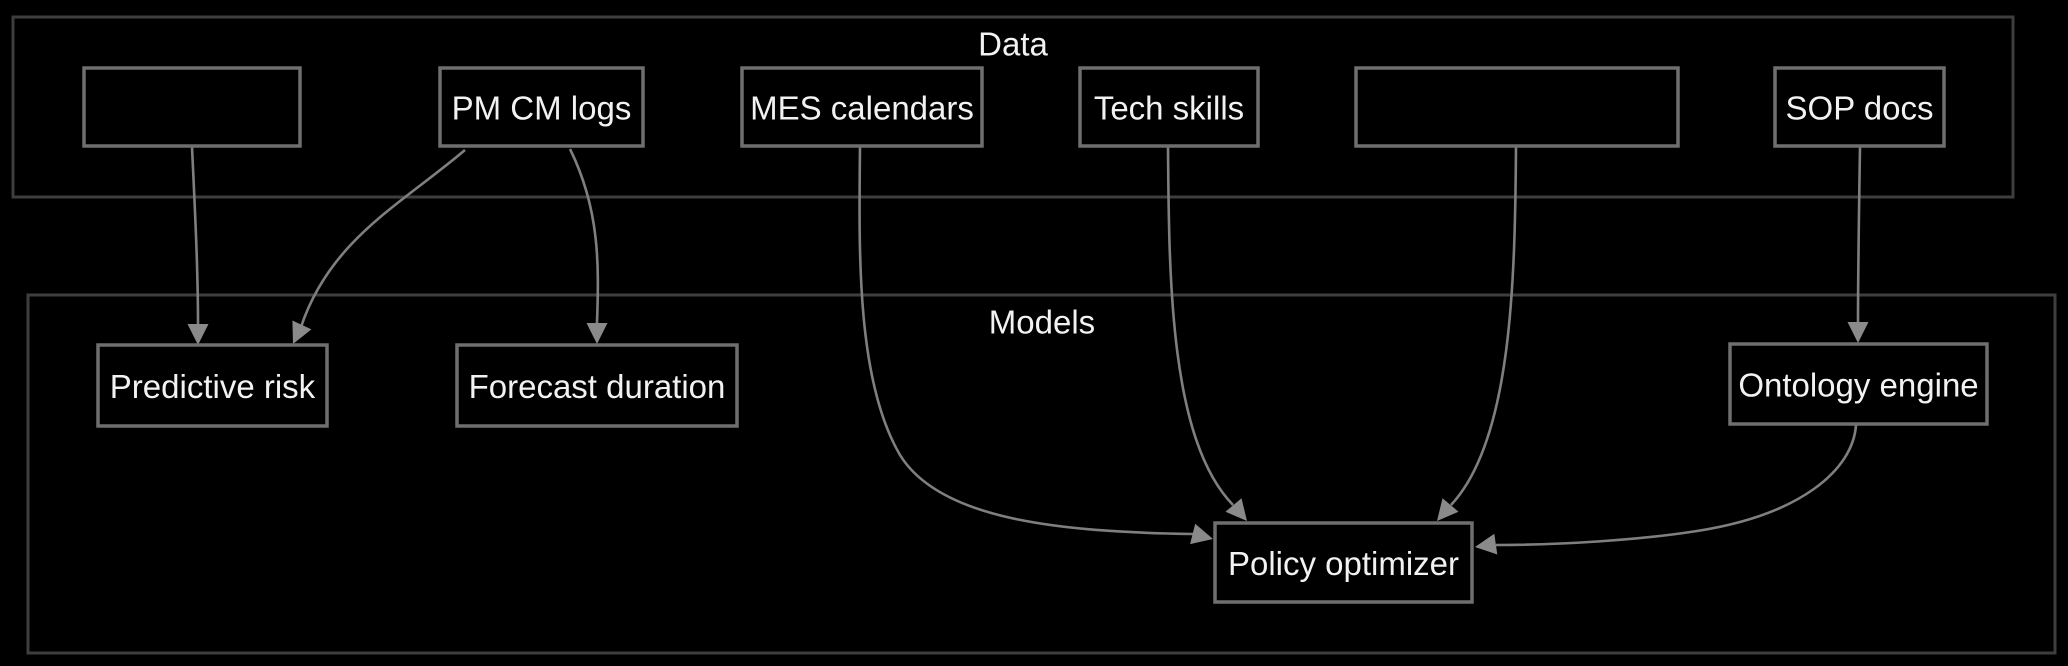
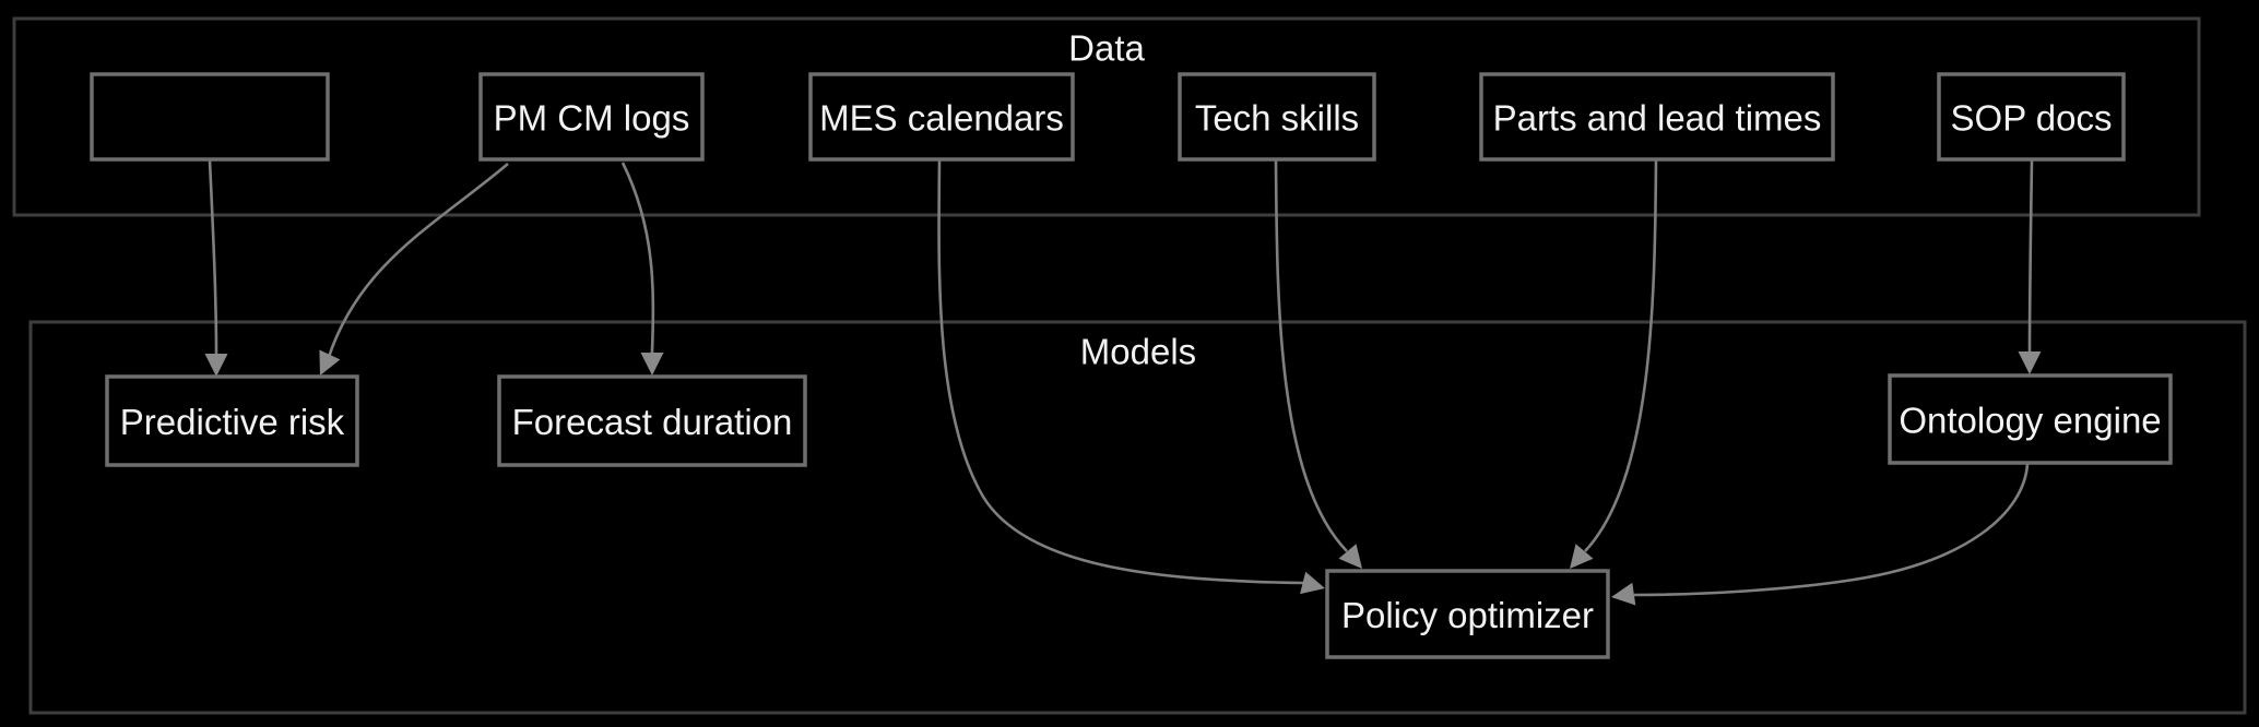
  Data
  Models
  PM CM logs
  MES calendars
  Tech skills
+ Parts and lead times
  SOP docs
  Predictive risk
  Forecast duration
  Ontology engine
  Policy optimizer
